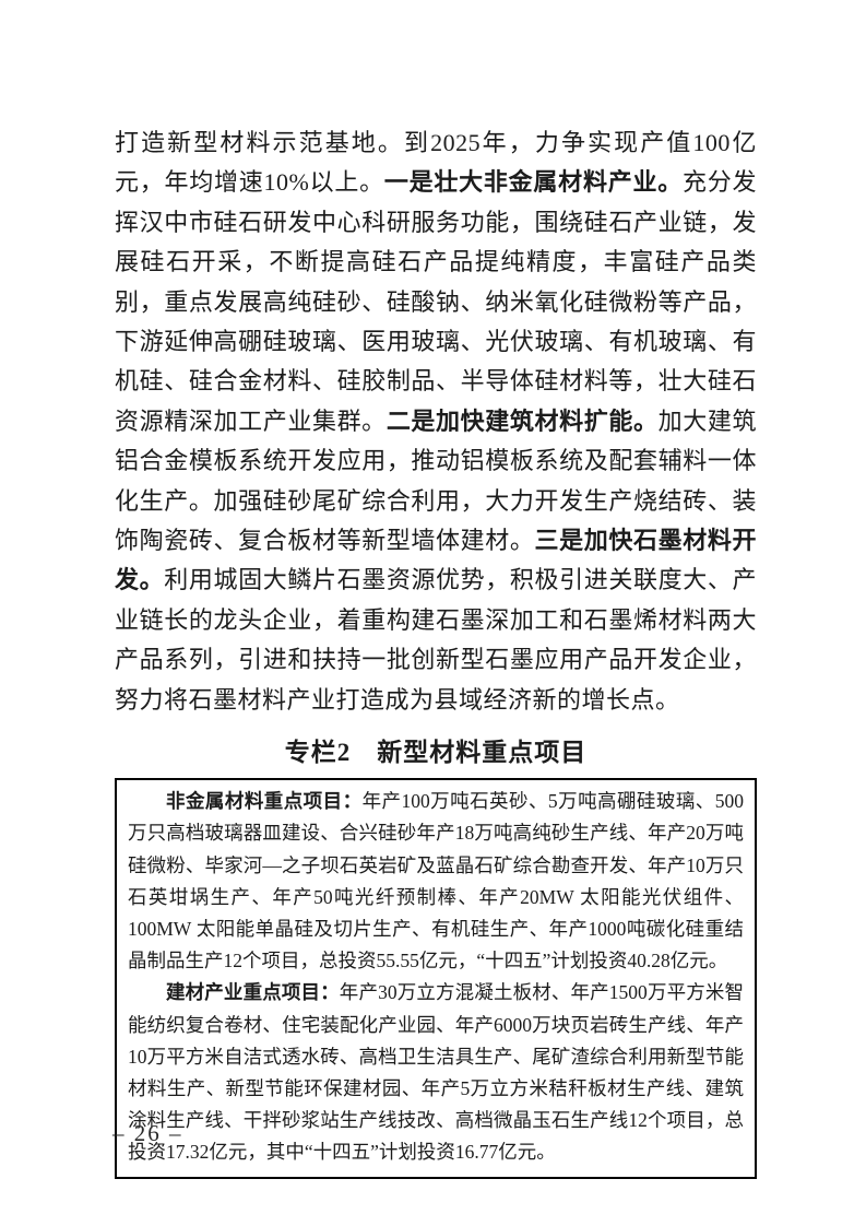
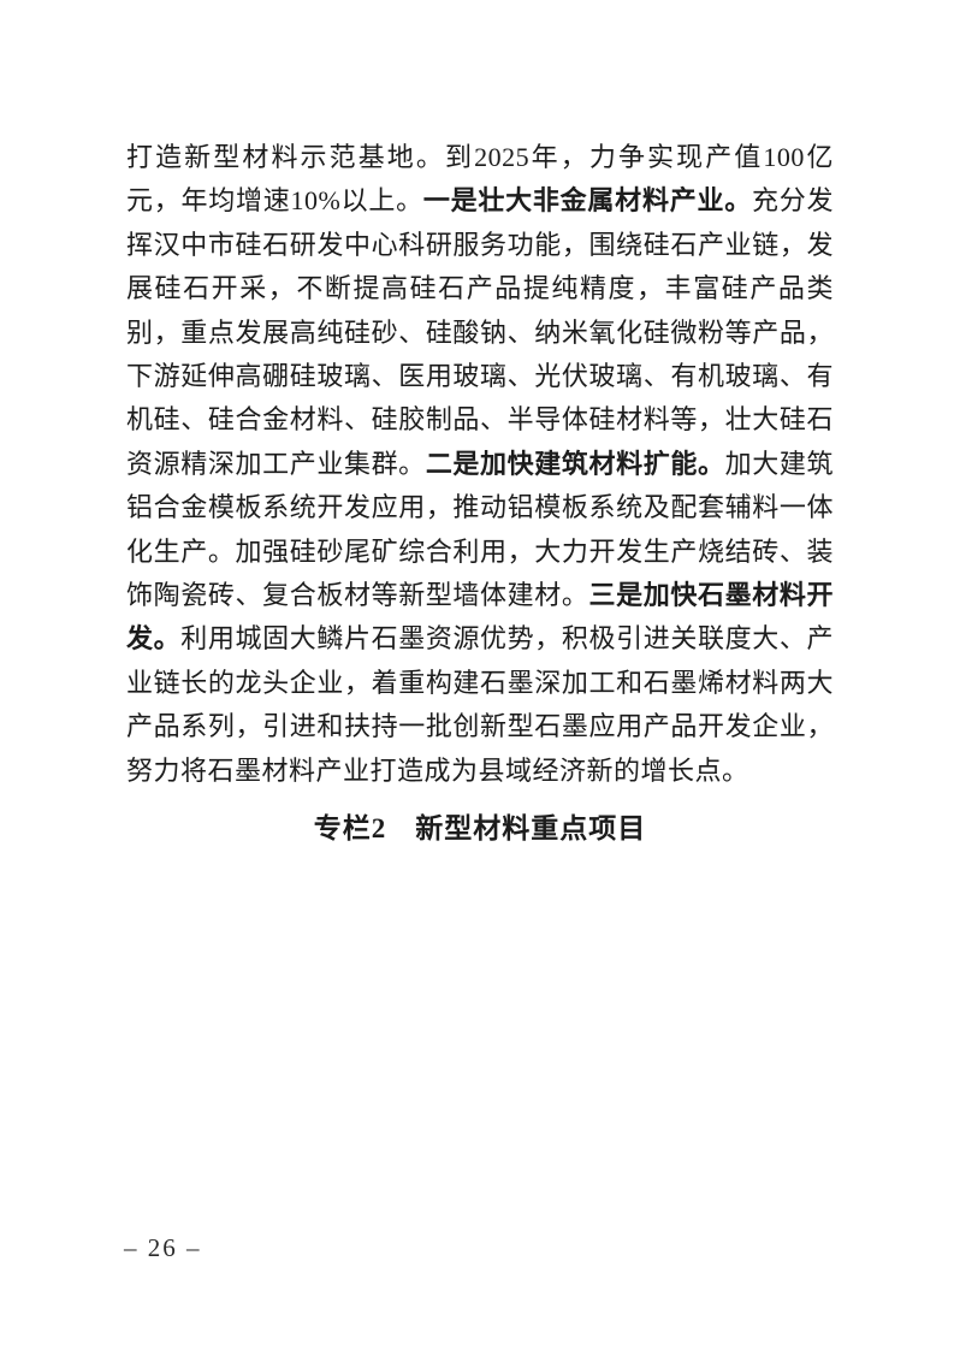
  打造新型材料示范基地。到2025年，力争实现产值100亿元，年均增速10%以上。一是壮大非金属材料产业。充分发挥汉中市硅石研发中心科研服务功能，围绕硅石产业链，发展硅石开采，不断提高硅石产品提纯精度，丰富硅产品类别，重点发展高纯硅砂、硅酸钠、纳米氧化硅微粉等产品，下游延伸高硼硅玻璃、医用玻璃、光伏玻璃、有机玻璃、有机硅、硅合金材料、硅胶制品、半导体硅材料等，壮大硅石资源精深加工产业集群。二是加快建筑材料扩能。加大建筑铝合金模板系统开发应用，推动铝模板系统及配套辅料一体化生产。加强硅砂尾矿综合利用，大力开发生产烧结砖、装饰陶瓷砖、复合板材等新型墙体建材。三是加快石墨材料开发。利用城固大鳞片石墨资源优势，积极引进关联度大、产业链长的龙头企业，着重构建石墨深加工和石墨烯材料两大产品系列，引进和扶持一批创新型石墨应用产品开发企业，努力将石墨材料产业打造成为县域经济新的增长点。
  专栏2 新型材料重点项目
- 非金属材料重点项目：年产100万吨石英砂、5万吨高硼硅玻璃、500万只高档玻璃器皿建设、合兴硅砂年产18万吨高纯砂生产线、年产20万吨硅微粉、毕家河—之子坝石英岩矿及蓝晶石矿综合勘查开发、年产10万只石英坩埚生产、年产50吨光纤预制棒、年产20MW 太阳能光伏组件、100MW 太阳能单晶硅及切片生产、有机硅生产、年产1000吨碳化硅重结晶制品生产12个项目，总投资55.55亿元，“十四五”计划投资40.28亿元。
- 建材产业重点项目：年产30万立方混凝土板材、年产1500万平方米智能纺织复合卷材、住宅装配化产业园、年产6000万块页岩砖生产线、年产10万平方米自洁式透水砖、高档卫生洁具生产、尾矿渣综合利用新型节能材料生产、新型节能环保建材园、年产5万立方米秸秆板材生产线、建筑涂料生产线、干拌砂浆站生产线技改、高档微晶玉石生产线12个项目，总投资17.32亿元，其中“十四五”计划投资16.77亿元。
  – 26 –
